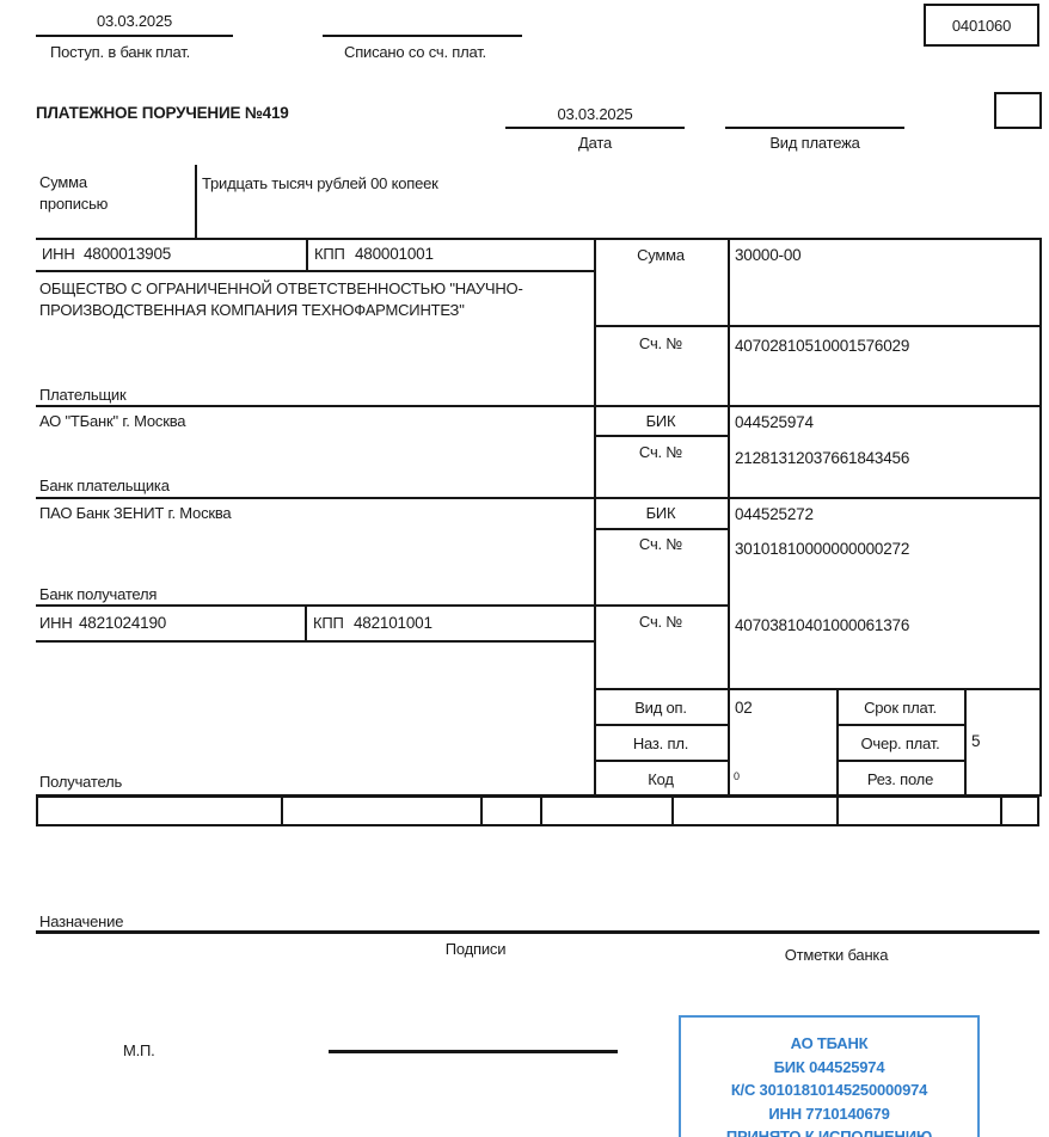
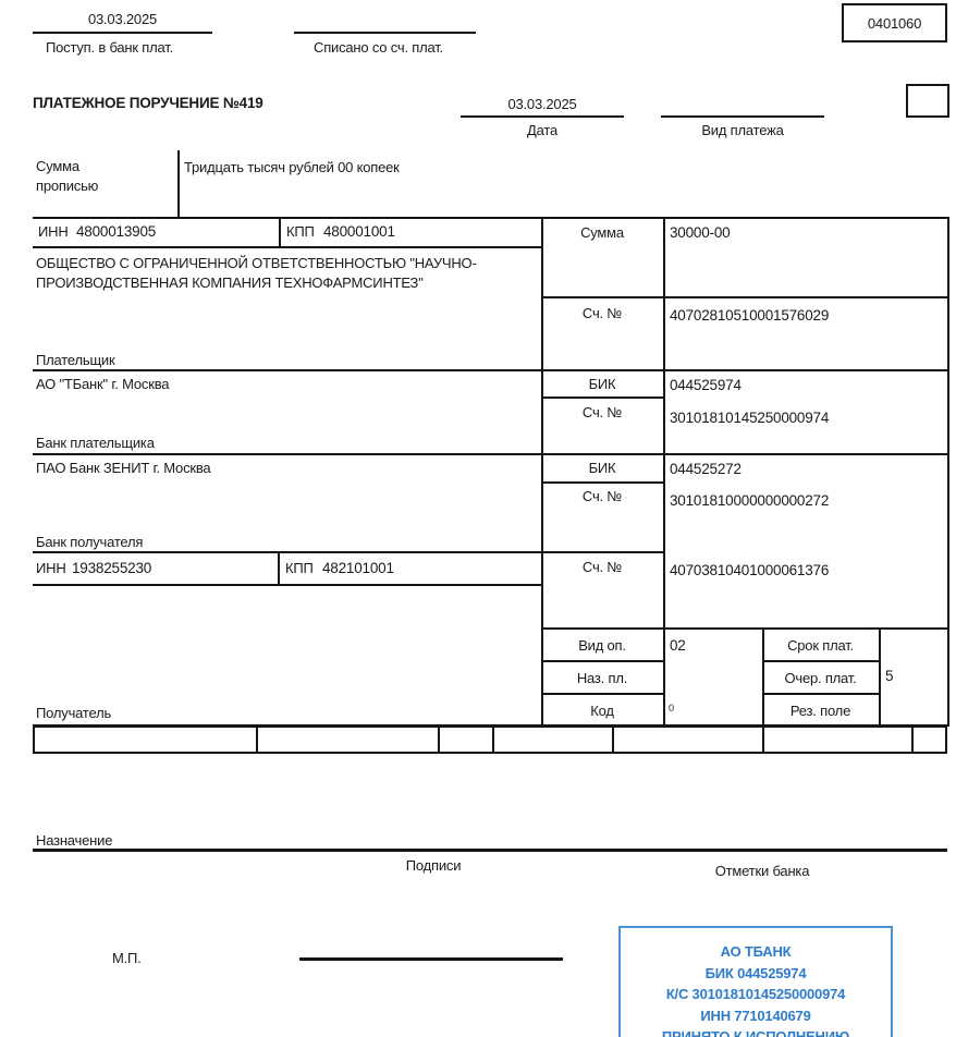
  03.03.2025
  Поступ. в банк плат.
  Списано со сч. плат.
  0401060
  ПЛАТЕЖНОЕ ПОРУЧЕНИЕ №419
  03.03.2025
  Дата
  Вид платежа
  Сумма прописью
  Тридцать тысяч рублей 00 копеек
  ИНН
  4800013905
  КПП
  480001001
  Сумма
  30000-00
  ОБЩЕСТВО С ОГРАНИЧЕННОЙ ОТВЕТСТВЕННОСТЬЮ "НАУЧНО-ПРОИЗВОДСТВЕННАЯ КОМПАНИЯ ТЕХНОФАРМСИНТЕЗ"
  Сч. №
  40702810510001576029
  Плательщик
  АО "ТБанк" г. Москва
  БИК
  044525974
  Сч. №
- 21281312037661843456
+ 30101810145250000974
  Банк плательщика
  ПАО Банк ЗЕНИТ г. Москва
  БИК
  044525272
  Сч. №
  30101810000000000272
  Банк получателя
  ИНН
- 4821024190
+ 1938255230
  КПП
  482101001
  Сч. №
  40703810401000061376
  Получатель
  Вид оп.
  02
  Срок плат.
  Наз. пл.
  Очер. плат.
  5
  Код
  0
  Рез. поле
  Назначение
  Подписи
  Отметки банка
  М.П.
  АО ТБАНК
  БИК 044525974
  К/С 30101810145250000974
  ИНН 7710140679
